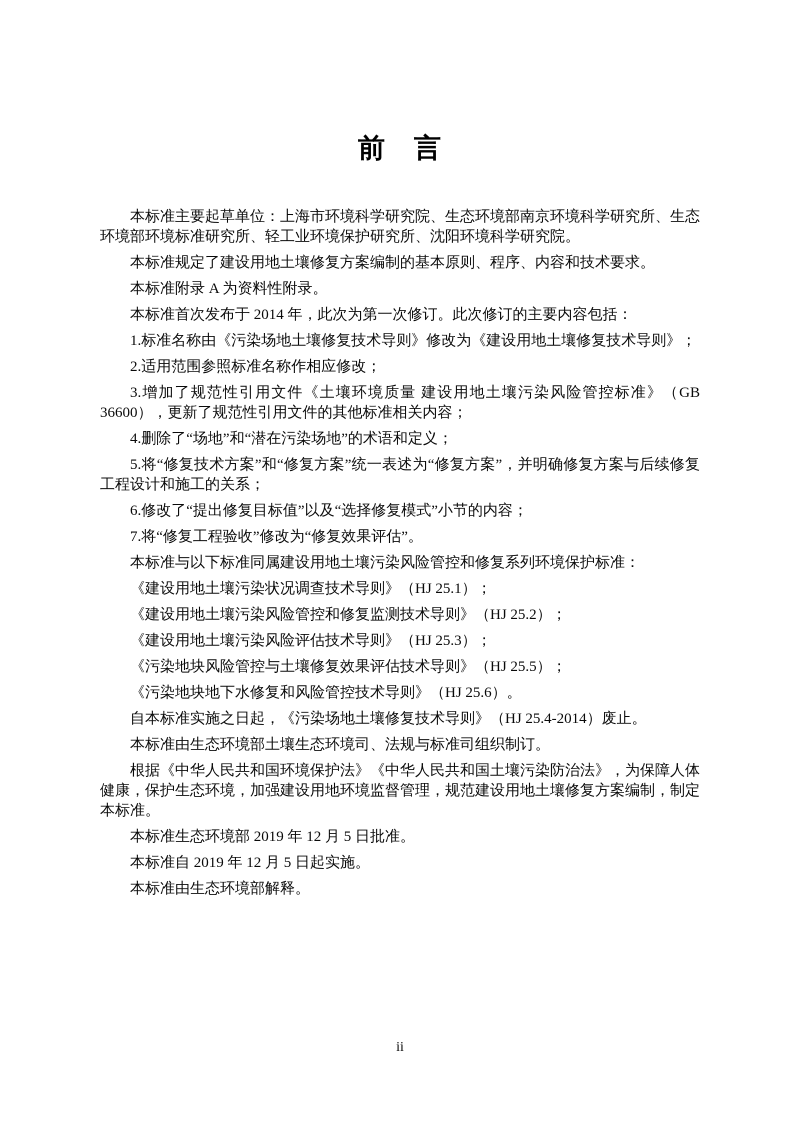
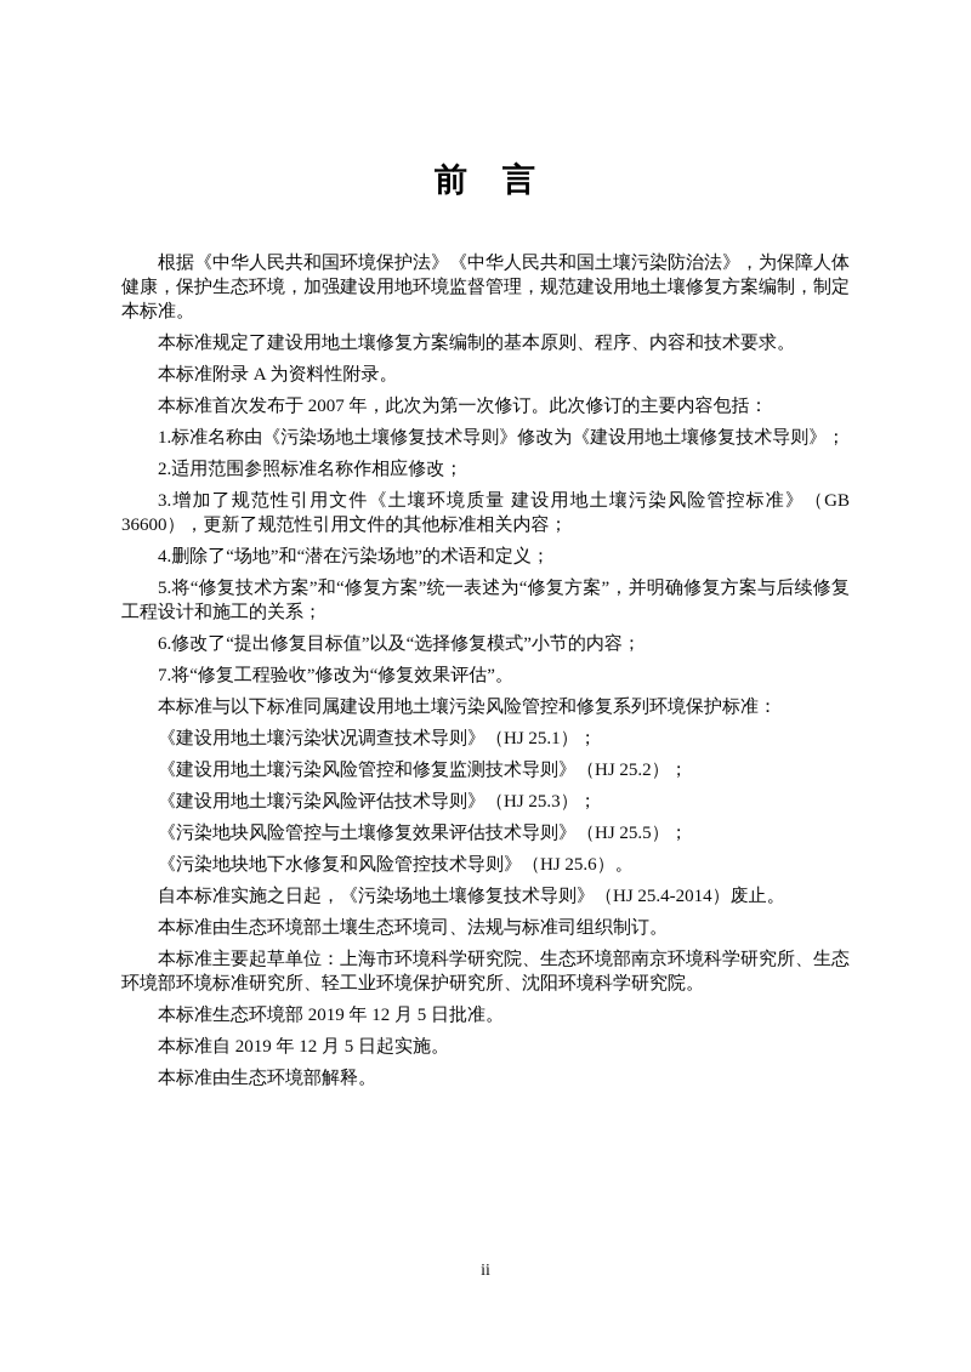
  前 言
- 本标准主要起草单位：上海市环境科学研究院、生态环境部南京环境科学研究所、生态环境部环境标准研究所、轻工业环境保护研究所、沈阳环境科学研究院。
+ 根据《中华人民共和国环境保护法》《中华人民共和国土壤污染防治法》，为保障人体健康，保护生态环境，加强建设用地环境监督管理，规范建设用地土壤修复方案编制，制定本标准。
  本标准规定了建设用地土壤修复方案编制的基本原则、程序、内容和技术要求。
  本标准附录 A 为资料性附录。
- 本标准首次发布于 2014 年，此次为第一次修订。此次修订的主要内容包括：
+ 本标准首次发布于 2007 年，此次为第一次修订。此次修订的主要内容包括：
  1.标准名称由《污染场地土壤修复技术导则》修改为《建设用地土壤修复技术导则》；
  2.适用范围参照标准名称作相应修改；
  3.增加了规范性引用文件《土壤环境质量 建设用地土壤污染风险管控标准》（GB 36600），更新了规范性引用文件的其他标准相关内容；
  4.删除了“场地”和“潜在污染场地”的术语和定义；
  5.将“修复技术方案”和“修复方案”统一表述为“修复方案”，并明确修复方案与后续修复工程设计和施工的关系；
  6.修改了“提出修复目标值”以及“选择修复模式”小节的内容；
  7.将“修复工程验收”修改为“修复效果评估”。
  本标准与以下标准同属建设用地土壤污染风险管控和修复系列环境保护标准：
  《建设用地土壤污染状况调查技术导则》（HJ 25.1）；
  《建设用地土壤污染风险管控和修复监测技术导则》（HJ 25.2）；
  《建设用地土壤污染风险评估技术导则》（HJ 25.3）；
  《污染地块风险管控与土壤修复效果评估技术导则》（HJ 25.5）；
  《污染地块地下水修复和风险管控技术导则》（HJ 25.6）。
  自本标准实施之日起，《污染场地土壤修复技术导则》（HJ 25.4-2014）废止。
  本标准由生态环境部土壤生态环境司、法规与标准司组织制订。
- 根据《中华人民共和国环境保护法》《中华人民共和国土壤污染防治法》，为保障人体健康，保护生态环境，加强建设用地环境监督管理，规范建设用地土壤修复方案编制，制定本标准。
+ 本标准主要起草单位：上海市环境科学研究院、生态环境部南京环境科学研究所、生态环境部环境标准研究所、轻工业环境保护研究所、沈阳环境科学研究院。
  本标准生态环境部 2019 年 12 月 5 日批准。
  本标准自 2019 年 12 月 5 日起实施。
  本标准由生态环境部解释。
  ii
